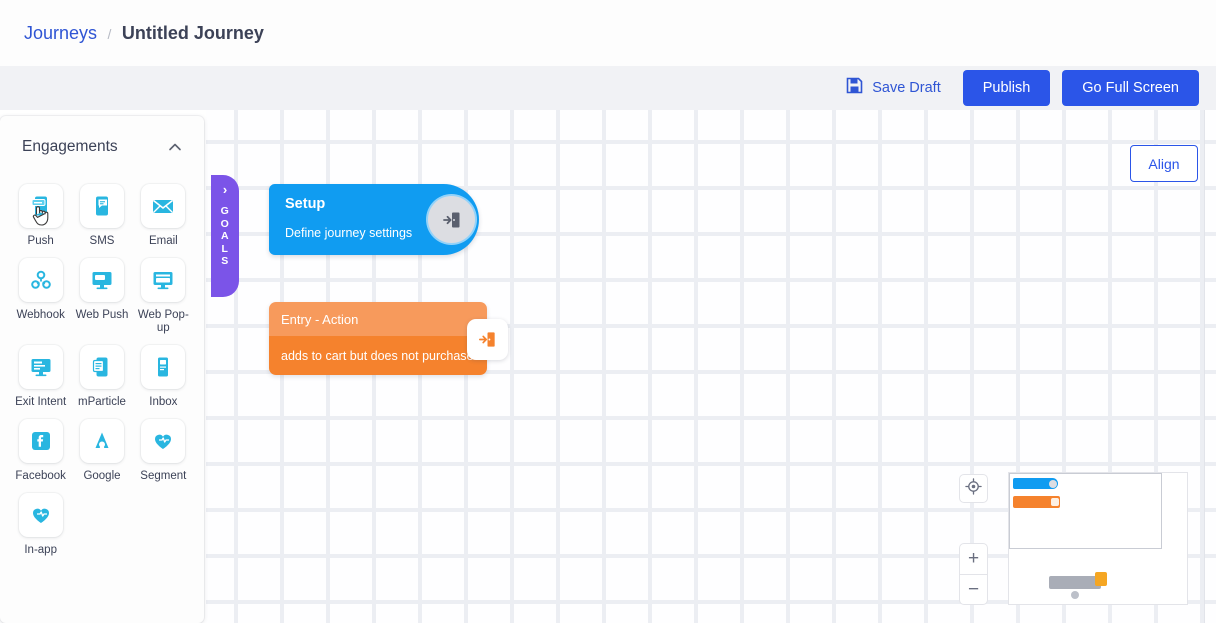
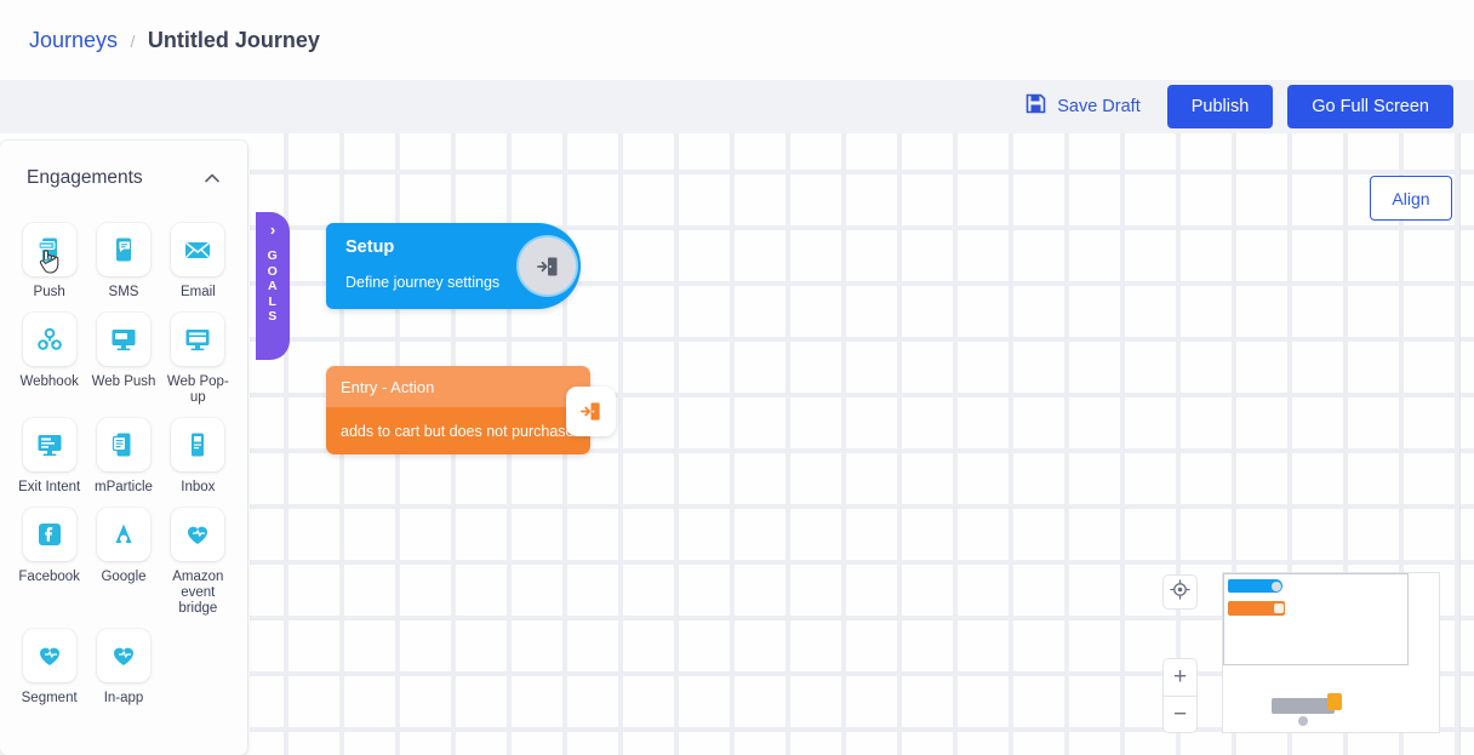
  Journeys / Untitled Journey
  Save Draft
  Publish
  Go Full Screen
  ›
  G
  O
  A
  L
  S
  Setup
  Define journey settings
  Entry - Action
  adds to cart but does not purchas
  Align
  +
  −
  Engagements
  Push
  SMS
  Email
  Webhook
  Web Push
  Web Pop-up
  Exit Intent
  mParticle
  Inbox
  Facebook
  Google
+ Amazon event bridge
  Segment
  In-app
